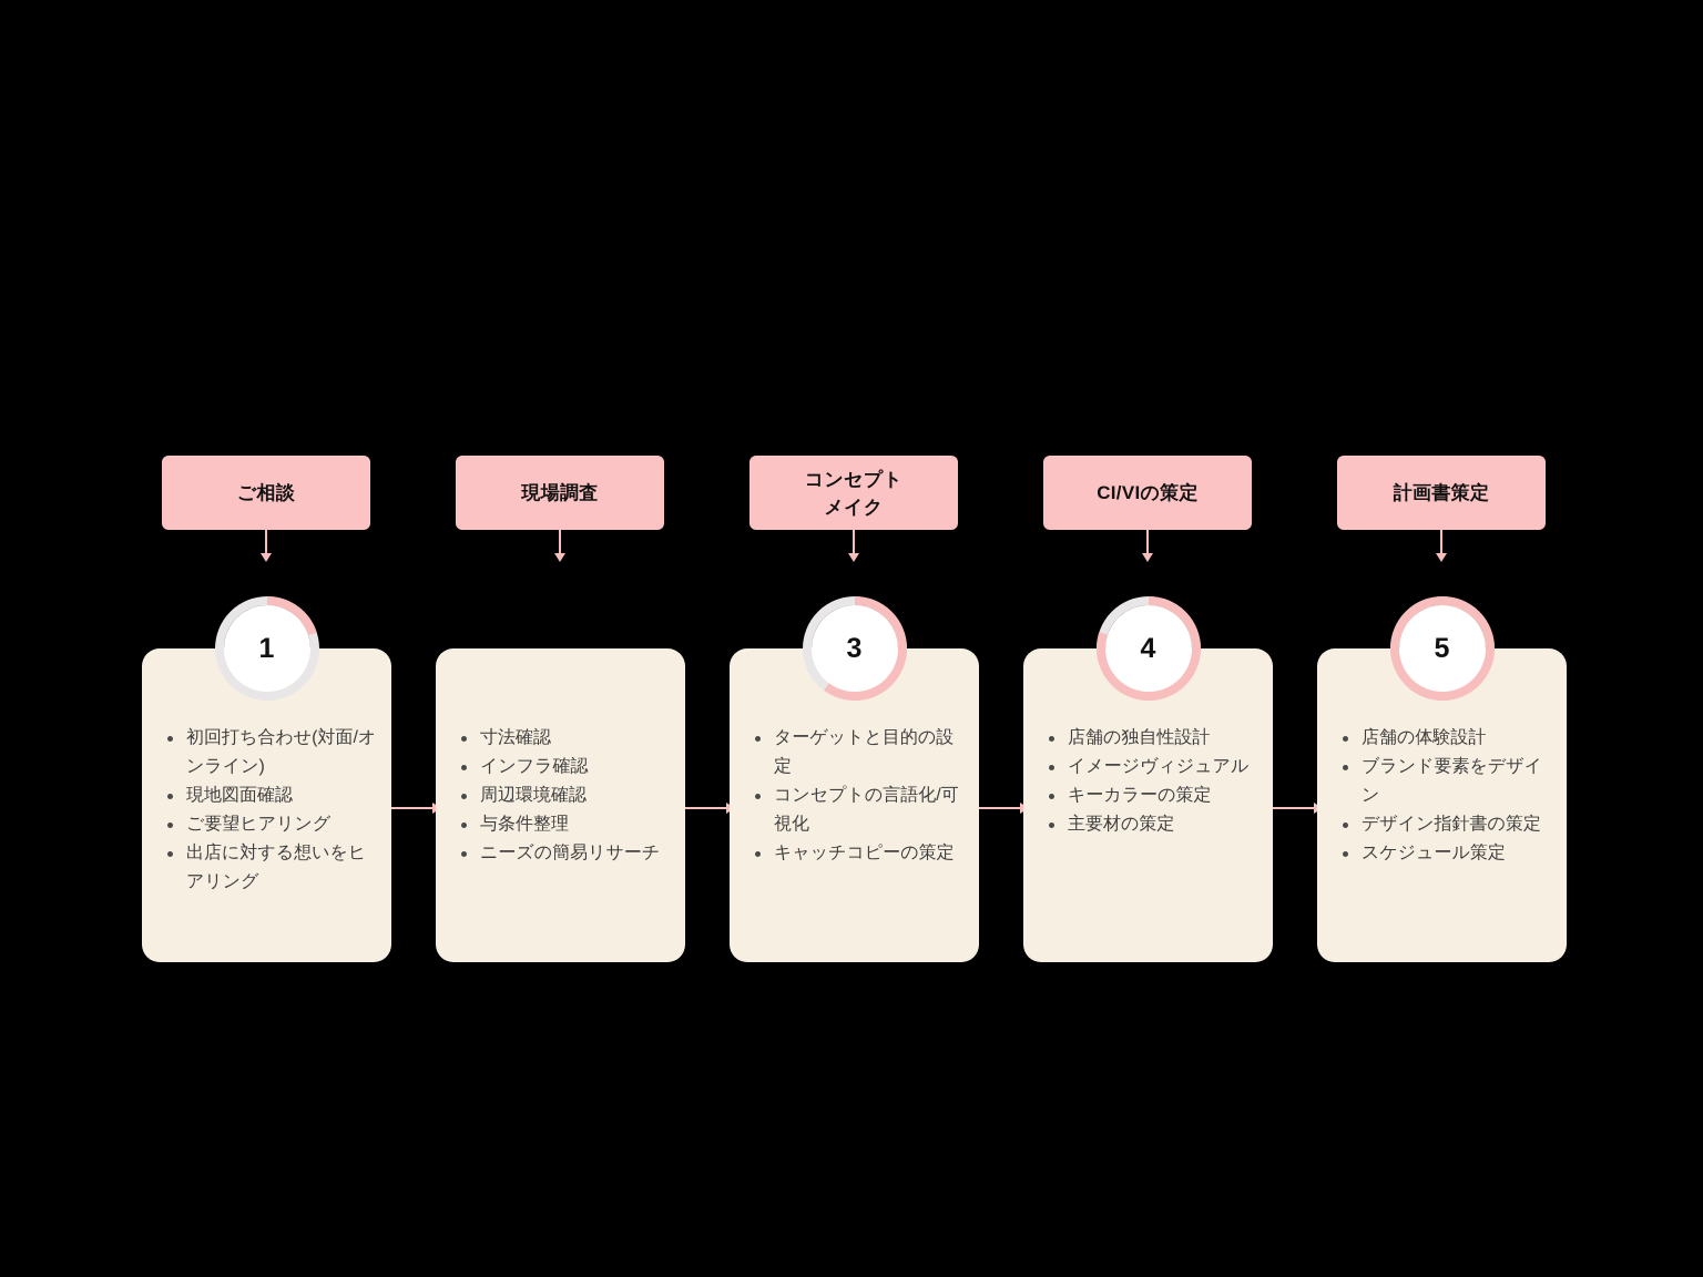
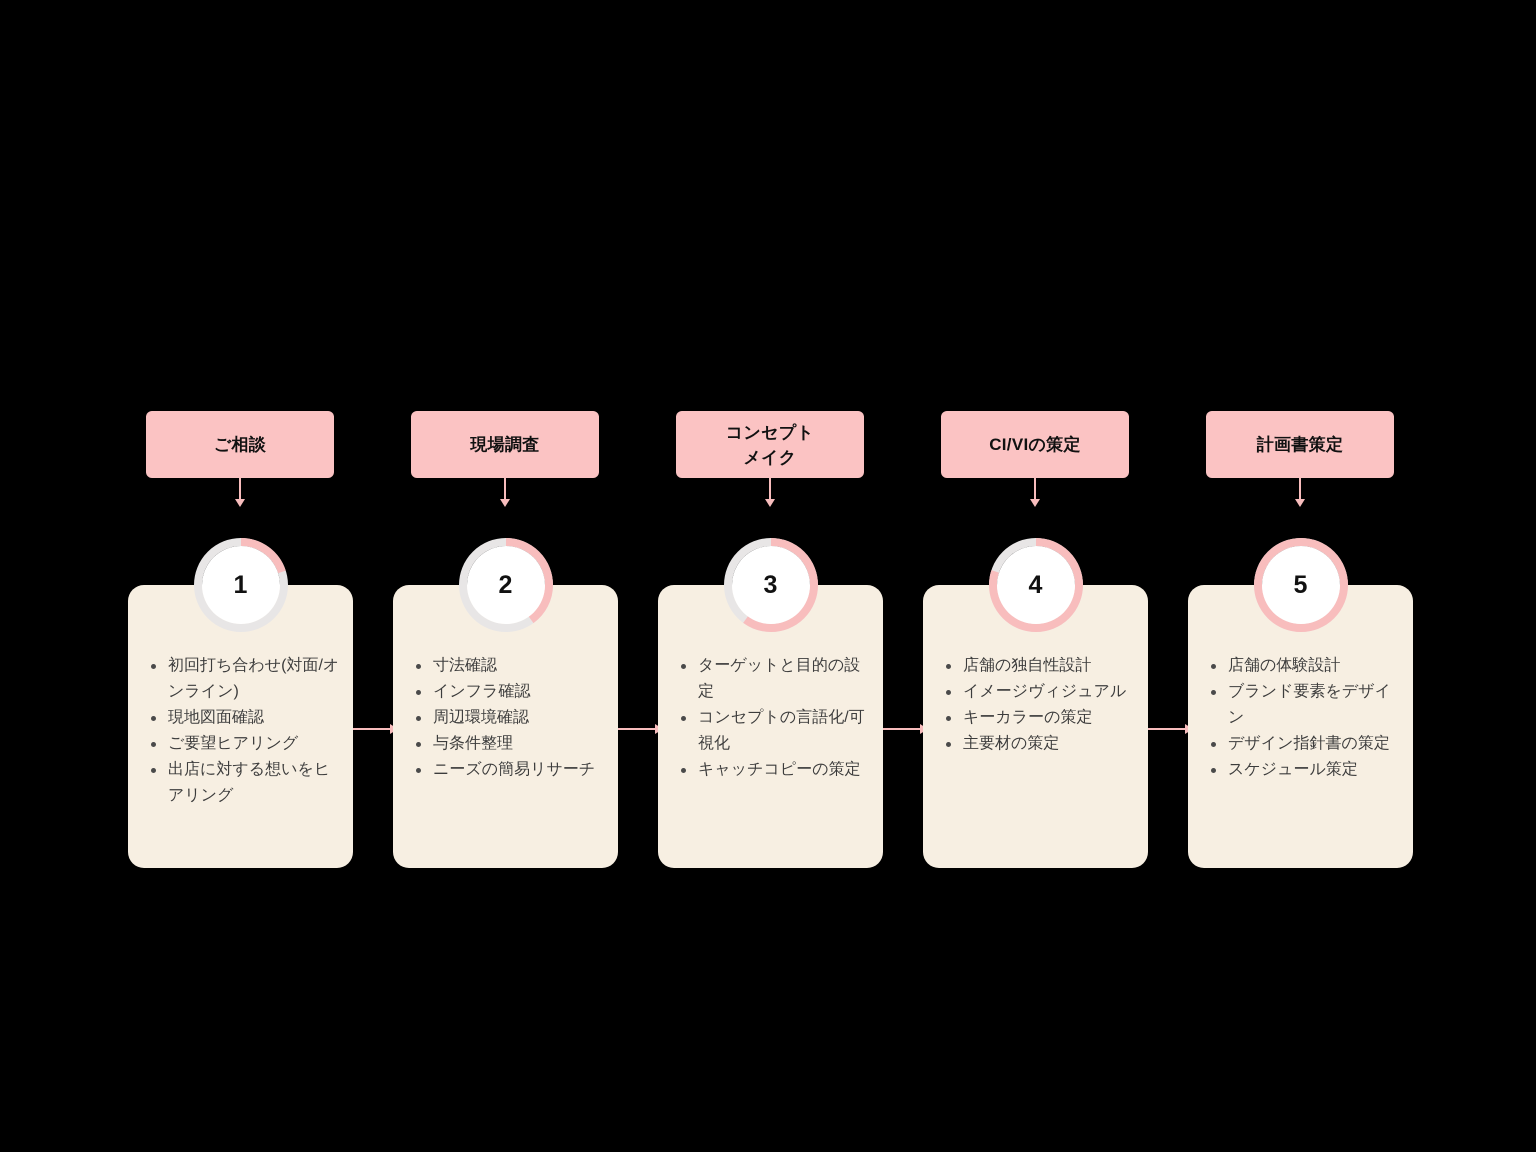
  ご相談
  初回打ち合わせ(対面/オンライン)
  現地図面確認
  ご要望ヒアリング
  出店に対する想いをヒアリング
  1
  現場調査
  寸法確認
  インフラ確認
  周辺環境確認
  与条件整理
  ニーズの簡易リサーチ
+ 2
  コンセプト
  メイク
  ターゲットと目的の設定
  コンセプトの言語化/可視化
  キャッチコピーの策定
  3
  CI/VIの策定
  店舗の独自性設計
  イメージヴィジュアル
  キーカラーの策定
  主要材の策定
  4
  計画書策定
  店舗の体験設計
  ブランド要素をデザイン
  デザイン指針書の策定
  スケジュール策定
  5
